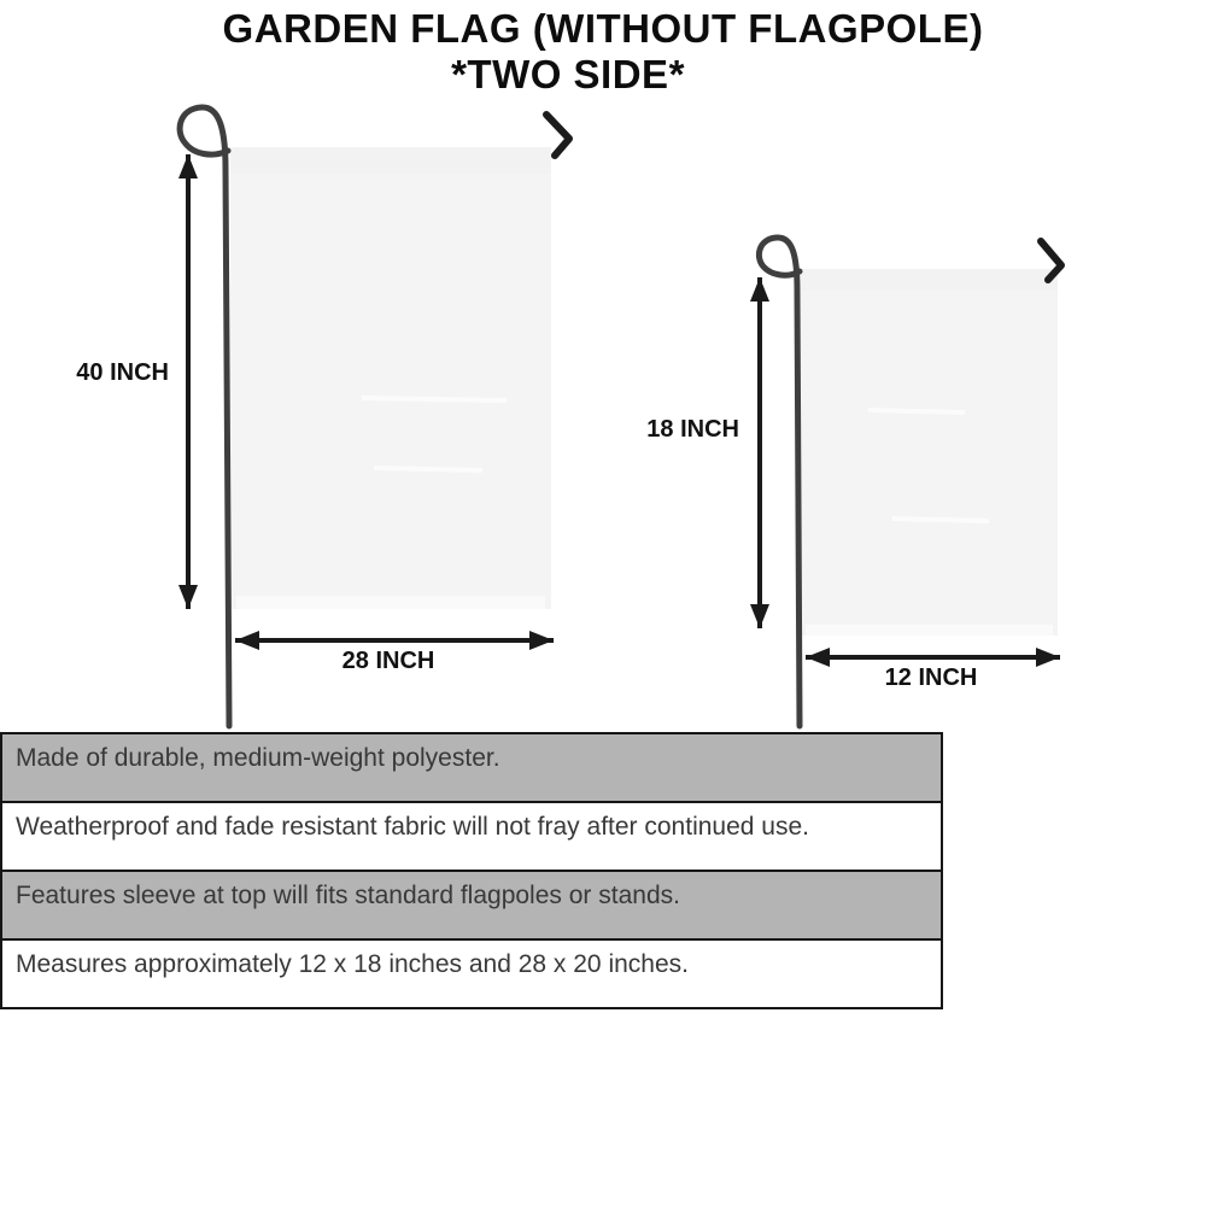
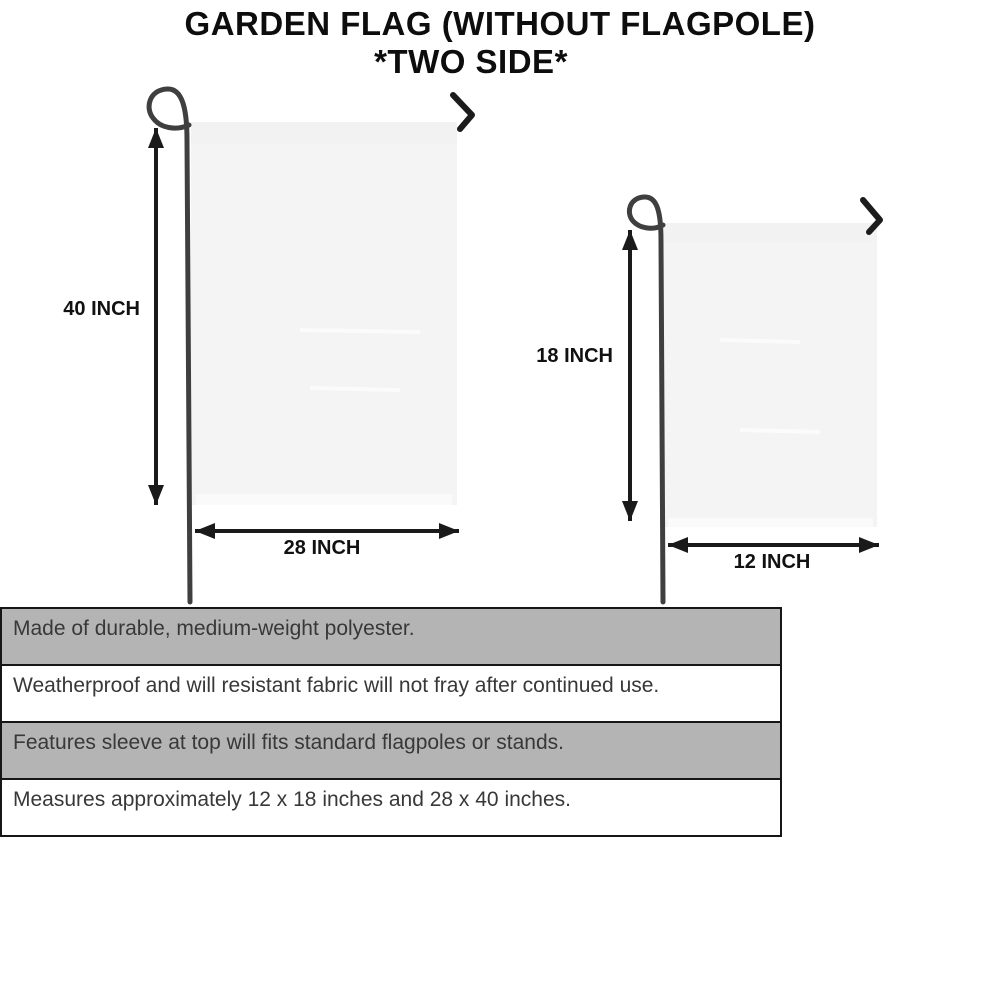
  GARDEN FLAG (WITHOUT FLAGPOLE)
  *TWO SIDE*
  40 INCH
  28 INCH
  18 INCH
  12 INCH
  Made of durable, medium-weight polyester.
- Weatherproof and fade resistant fabric will not fray after continued use.
+ Weatherproof and will resistant fabric will not fray after continued use.
  Features sleeve at top will fits standard flagpoles or stands.
- Measures approximately 12 x 18 inches and 28 x 20 inches.
+ Measures approximately 12 x 18 inches and 28 x 40 inches.
